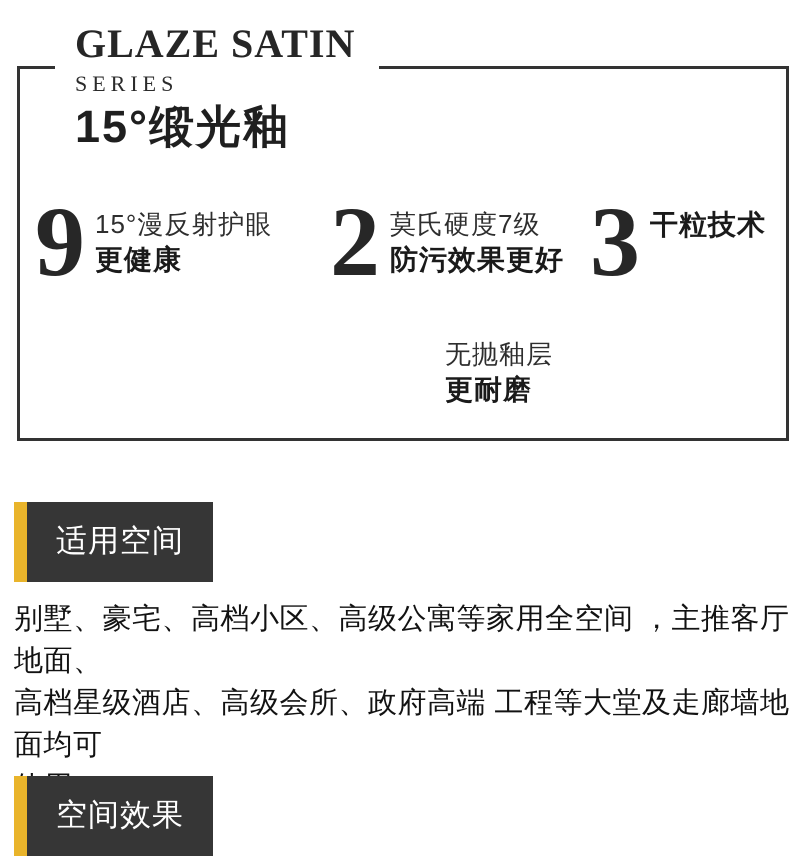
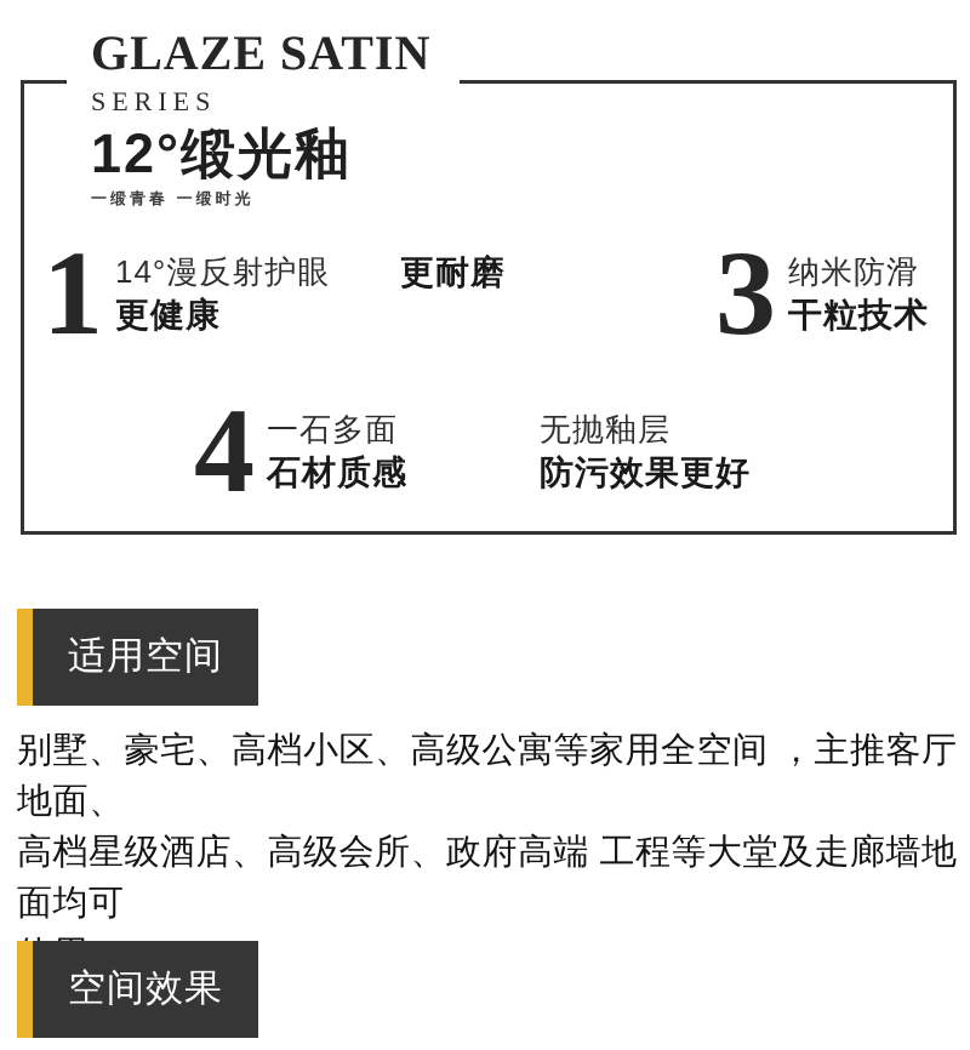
- 9
+ 1
- 15°漫反射护眼
+ 14°漫反射护眼
  更健康
- 2
- 莫氏硬度7级
- 防污效果更好
+ 更耐磨
  3
+ 纳米防滑
  干粒技术
+ 4
+ 一石多面
+ 石材质感
  无抛釉层
- 更耐磨
+ 防污效果更好
  GLAZE SATIN
  SERIES
- 15°缎光釉
+ 12°缎光釉
+ 一缎青春 一缎时光
  适用空间
  别墅、豪宅、高档小区、高级公寓等家用全空间 ，主推客厅地面、
  高档星级酒店、高级会所、政府高端 工程等大堂及走廊墙地面均可
  空间效果
